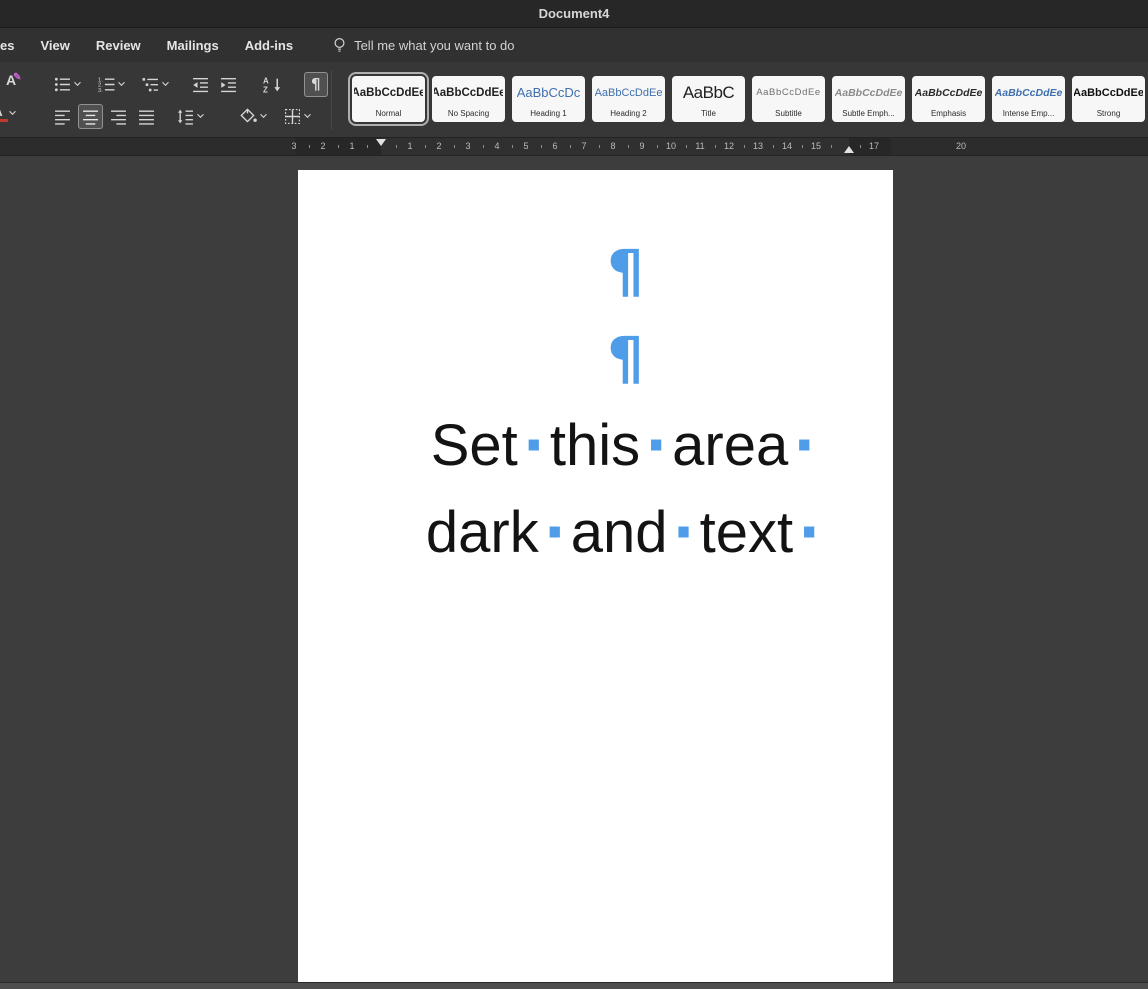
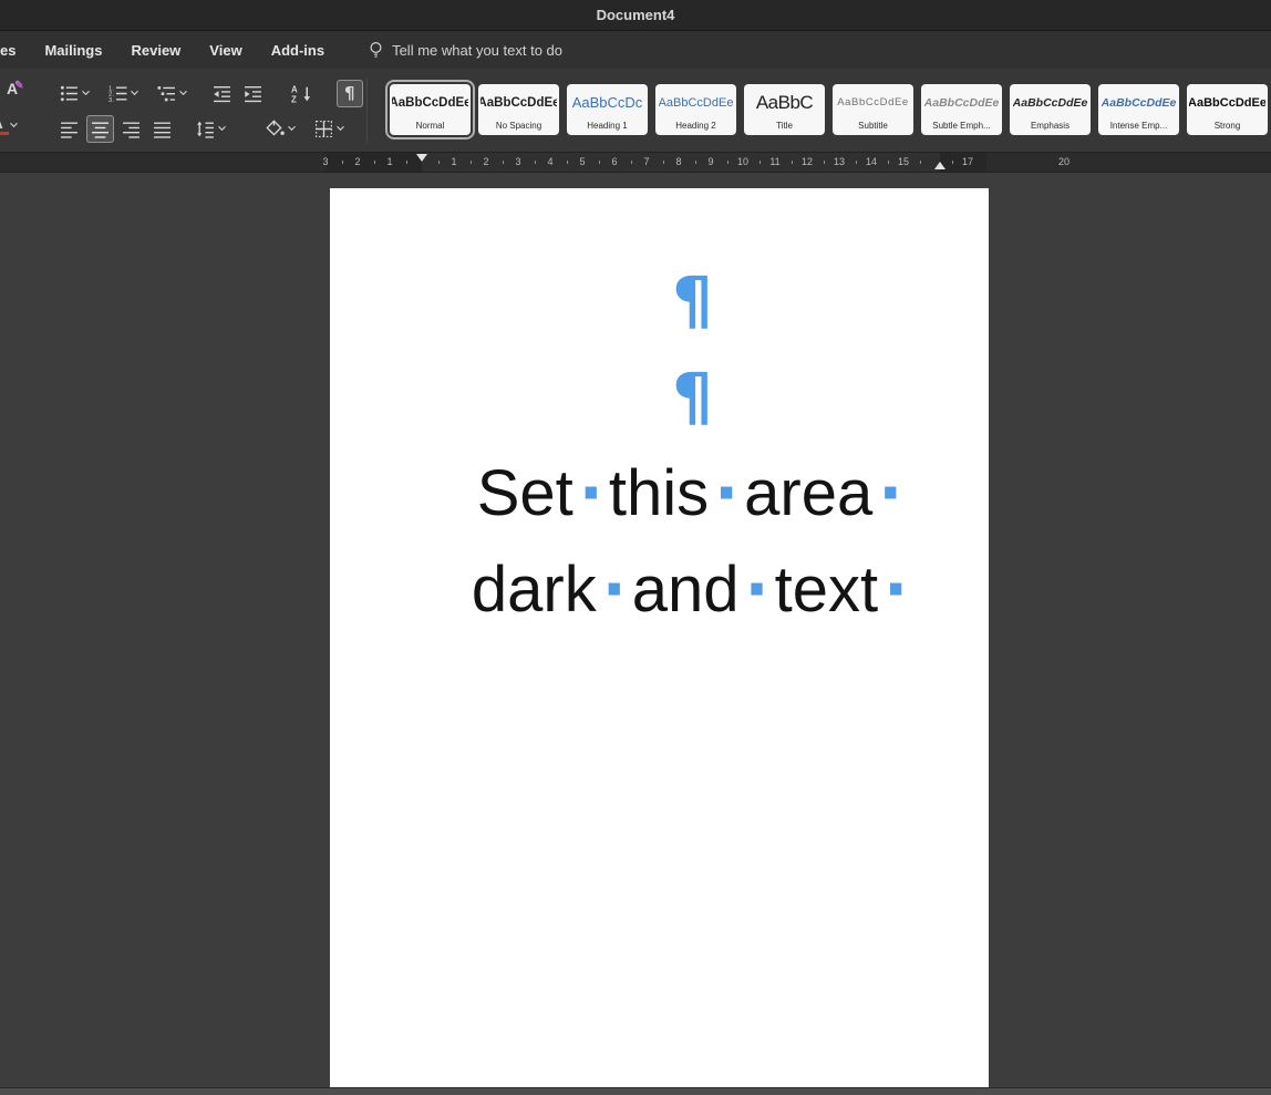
  Document4
  es
- View
+ Mailings
  Review
- Mailings
+ View
  Add-ins
- Tell me what you want to do
+ Tell me what you text to do
  A✎
  A
  Z
  ¶
  AaBbCcDdEe
  Normal
  AaBbCcDdEe
  No Spacing
  AaBbCcDc
  Heading 1
  AaBbCcDdEe
  Heading 2
  AaBbC
  Title
  AaBbCcDdEe
  Subtitle
  AaBbCcDdEe
  Subtle Emph...
  AaBbCcDdEe
  Emphasis
  AaBbCcDdEe
  Intense Emp...
  AaBbCcDdEe
  Strong
  3
  2
  1
  1
  2
  3
  4
  5
  6
  7
  8
  9
  10
  11
  12
  13
  14
  15
  20
  17
  ¶
  ¶
  Set·this·area·
  dark·and·text·
